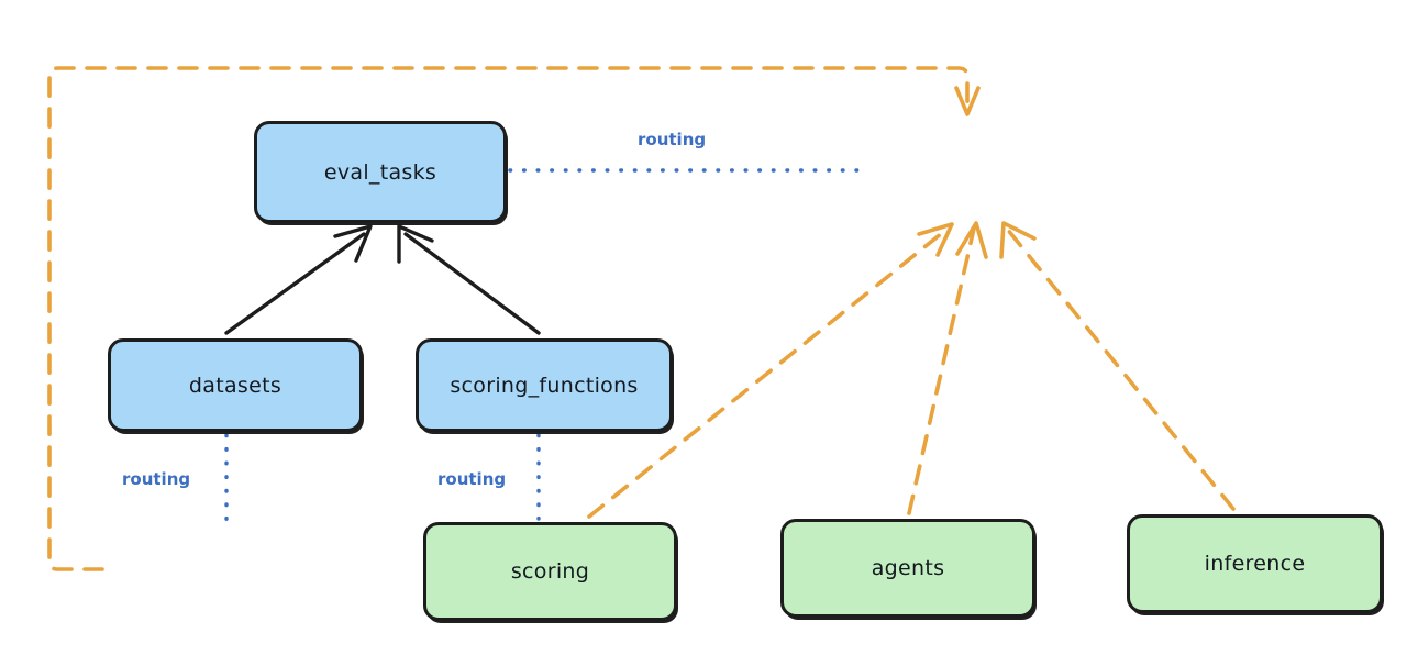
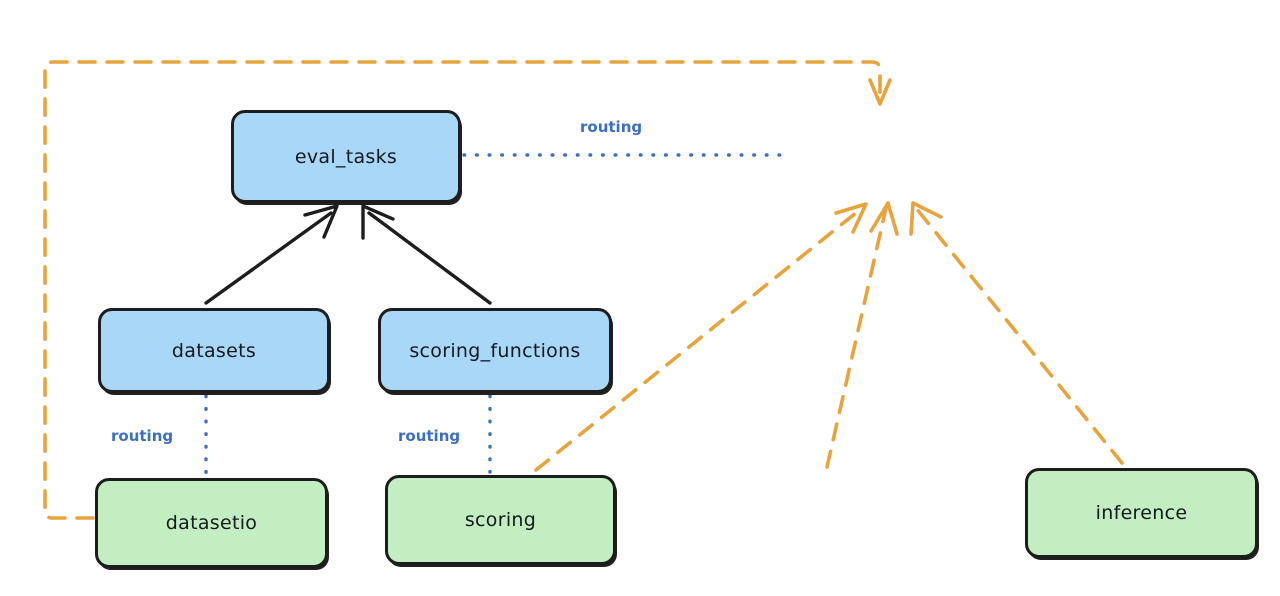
  eval_tasks
  datasets
  scoring_functions
+ datasetio
  scoring
- agents
  inference
  routing
  routing
  routing
